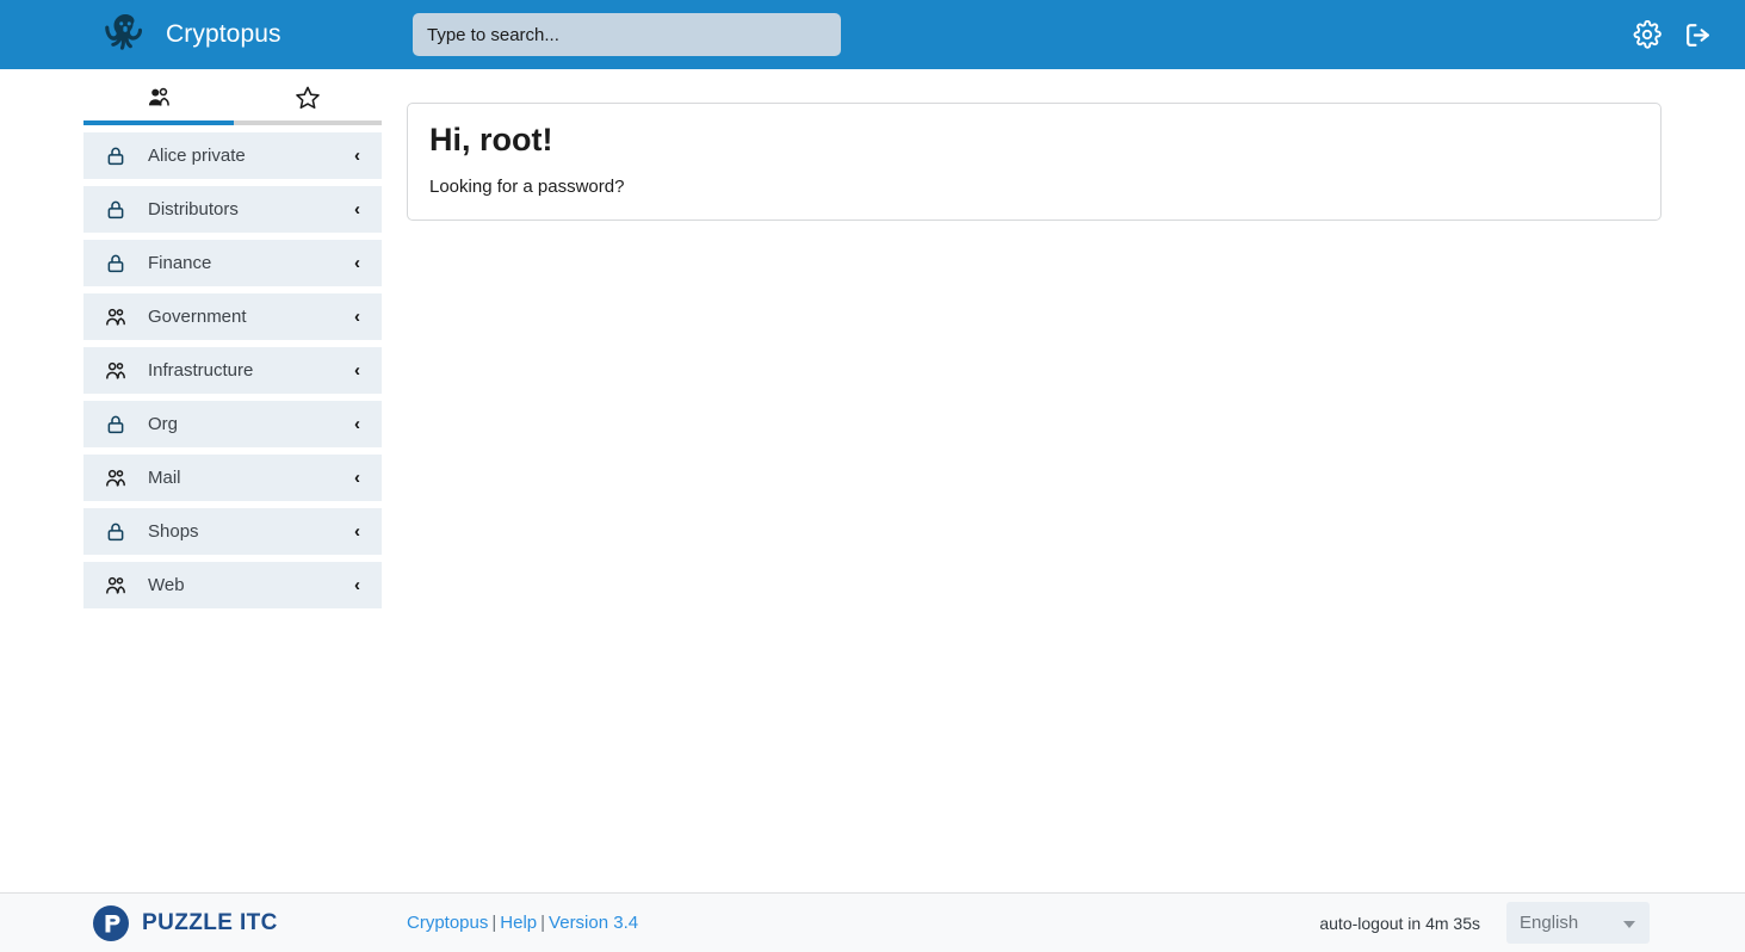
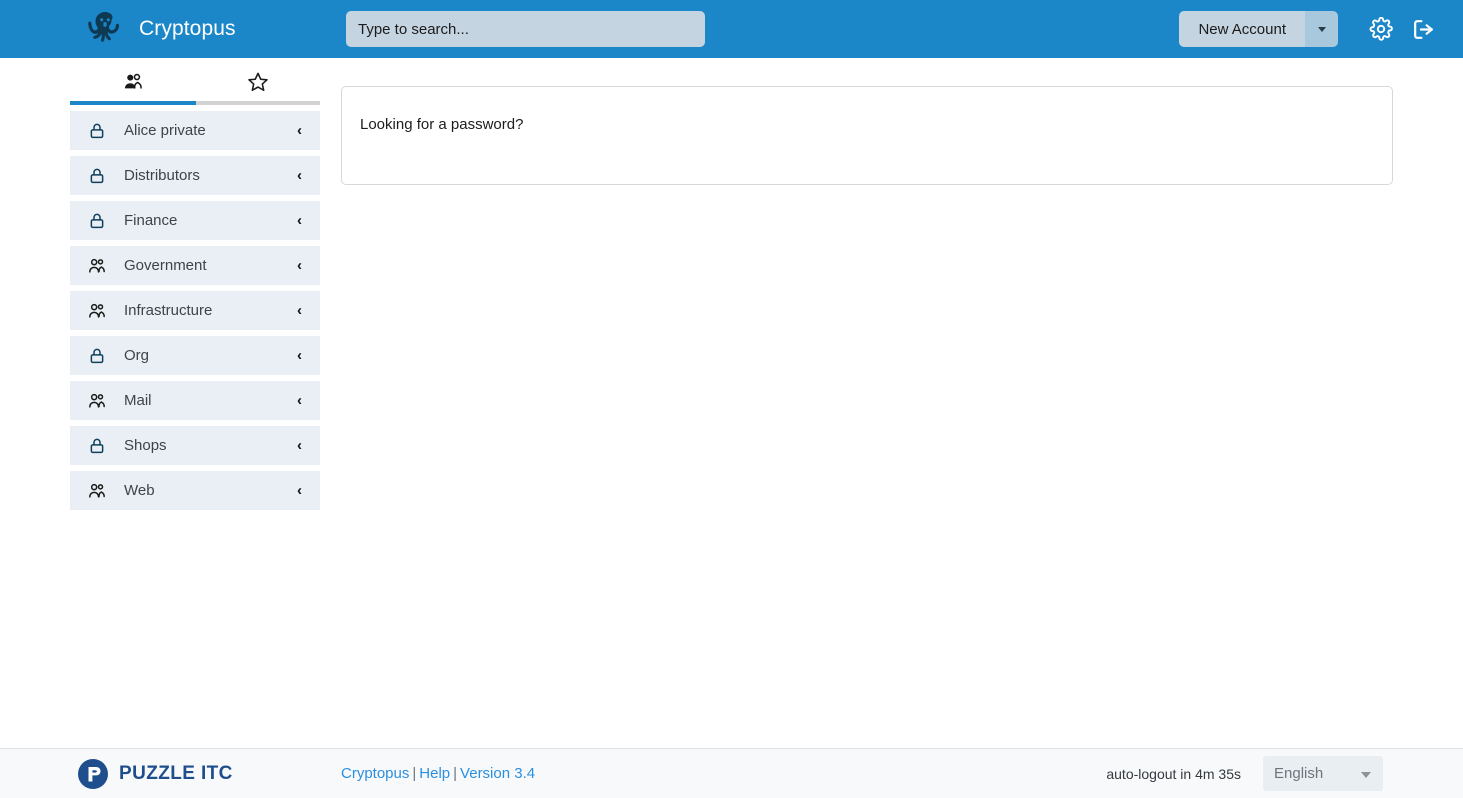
  Cryptopus
  Type to search...
+ New Account
  Alice private
  ‹
  Distributors
  ‹
  Finance
  ‹
  Government
  ‹
  Infrastructure
  ‹
  Org
  ‹
  Mail
  ‹
  Shops
  ‹
  Web
  ‹
- Hi, root!
  Looking for a password?
  PUZZLE ITC
  Cryptopus | Help | Version 3.4
  auto-logout in 4m 35s
  English
